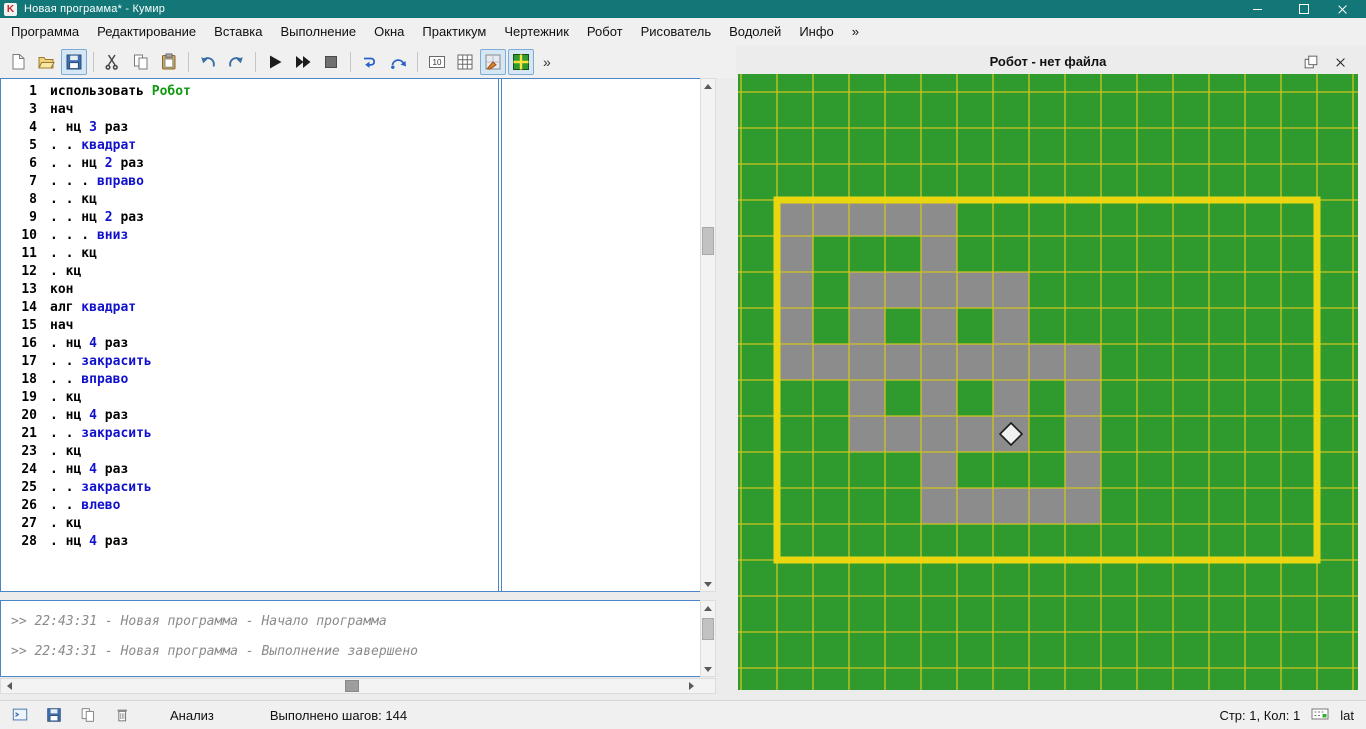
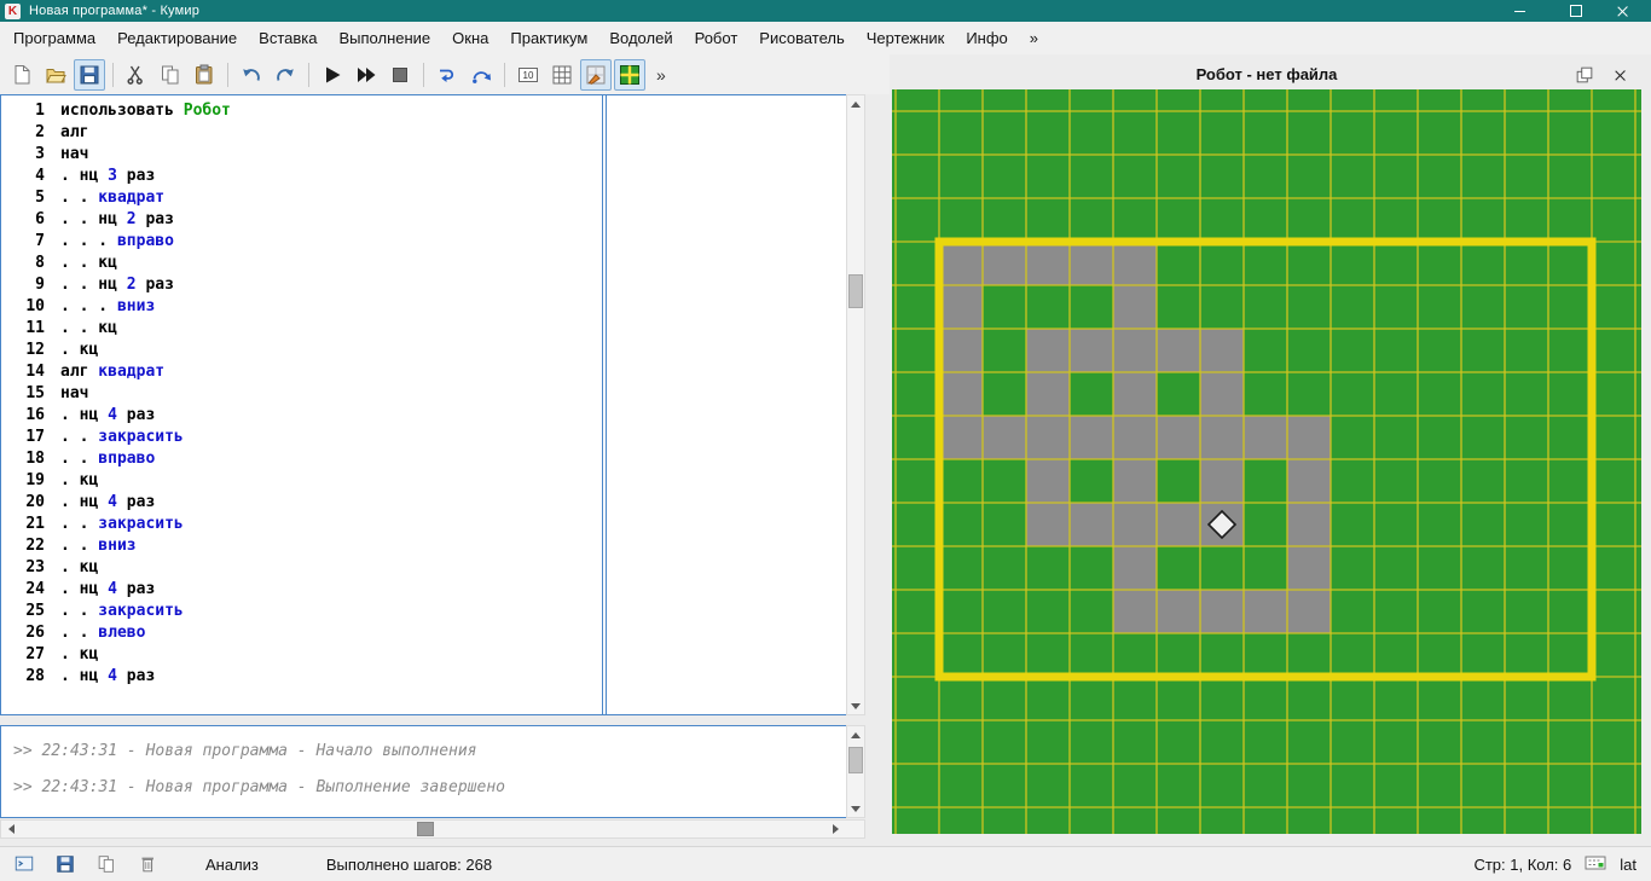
  K
  Новая программа* - Кумир
  Программа
  Редактирование
  Вставка
  Выполнение
  Окна
  Практикум
- Чертежник
+ Водолей
  Робот
  Рисователь
- Водолей
+ Чертежник
  Инфо
  »
  10
  »
  1 использовать Робот
+ 2 алг
  3 нач
  4 . нц 3 раз
  5 . . квадрат
  6 . . нц 2 раз
  7 . . . вправо
  8 . . кц
  9 . . нц 2 раз
  10 . . . вниз
  11 . . кц
  12 . кц
- 13 кон
  14 алг квадрат
  15 нач
  16 . нц 4 раз
  17 . . закрасить
  18 . . вправо
  19 . кц
  20 . нц 4 раз
  21 . . закрасить
+ 22 . . вниз
  23 . кц
  24 . нц 4 раз
  25 . . закрасить
  26 . . влево
  27 . кц
  28 . нц 4 раз
- >> 22:43:31 - Новая программа - Начало программа
+ >> 22:43:31 - Новая программа - Начало выполнения
  >> 22:43:31 - Новая программа - Выполнение завершено
  Анализ
- Выполнено шагов: 144
+ Выполнено шагов: 268
- Стр: 1, Кол: 1
+ Стр: 1, Кол: 6
  lat
  Робот - нет файла
